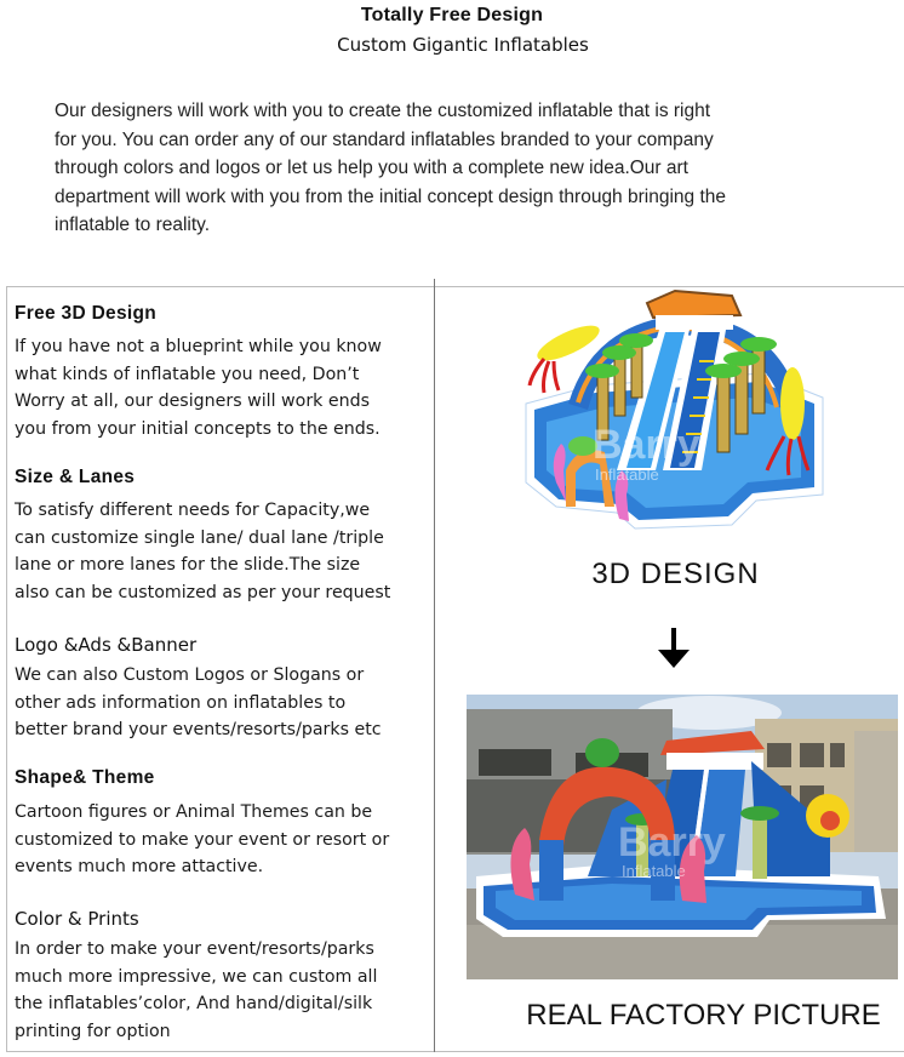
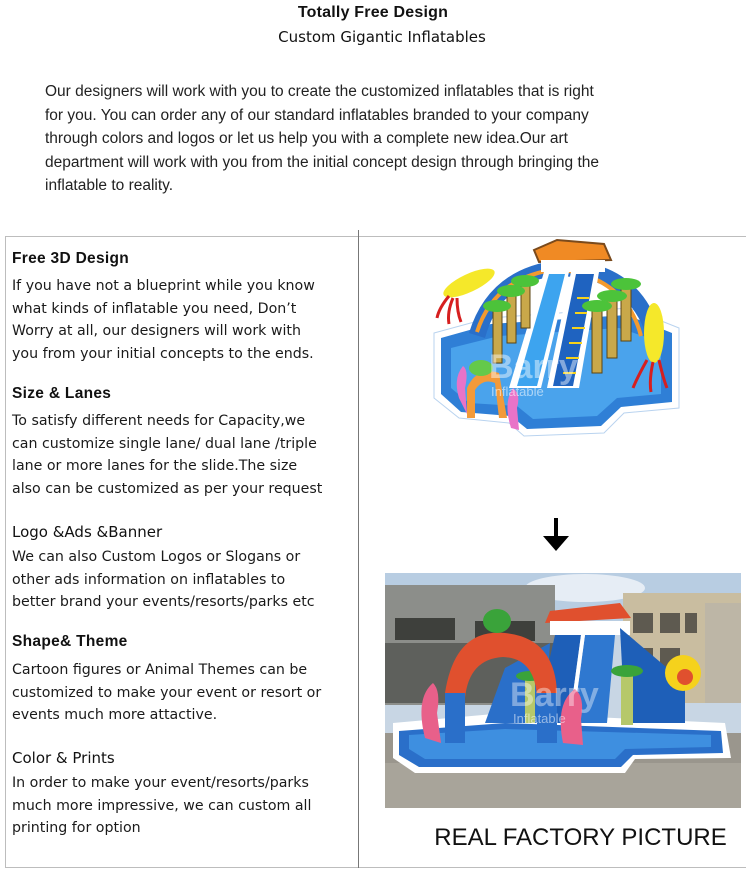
  Totally Free Design
  Custom Gigantic Inflatables
- Our designers will work with you to create the customized inflatable that is right
+ Our designers will work with you to create the customized inflatables that is right
  for you. You can order any of our standard inflatables branded to your company
  through colors and logos or let us help you with a complete new idea.Our art
  department will work with you from the initial concept design through bringing the
  inflatable to reality.
  Free 3D Design
  If you have not a blueprint while you know
  what kinds of inflatable you need, Don’t
- Worry at all, our designers will work ends
+ Worry at all, our designers will work with
  you from your initial concepts to the ends.
  Size & Lanes
  To satisfy different needs for Capacity,we
  can customize single lane/ dual lane /triple
  lane or more lanes for the slide.The size
  also can be customized as per your request
  Logo &Ads &Banner
  We can also Custom Logos or Slogans or
  other ads information on inflatables to
  better brand your events/resorts/parks etc
  Shape& Theme
  Cartoon figures or Animal Themes can be
  customized to make your event or resort or
  events much more attactive.
  Color & Prints
  In order to make your event/resorts/parks
  much more impressive, we can custom all
- the inflatables’color, And hand/digital/silk
  printing for option
  Barry
  Inflatable
- 3D DESIGN
  Barry
  Inflatable
  REAL FACTORY PICTURE
